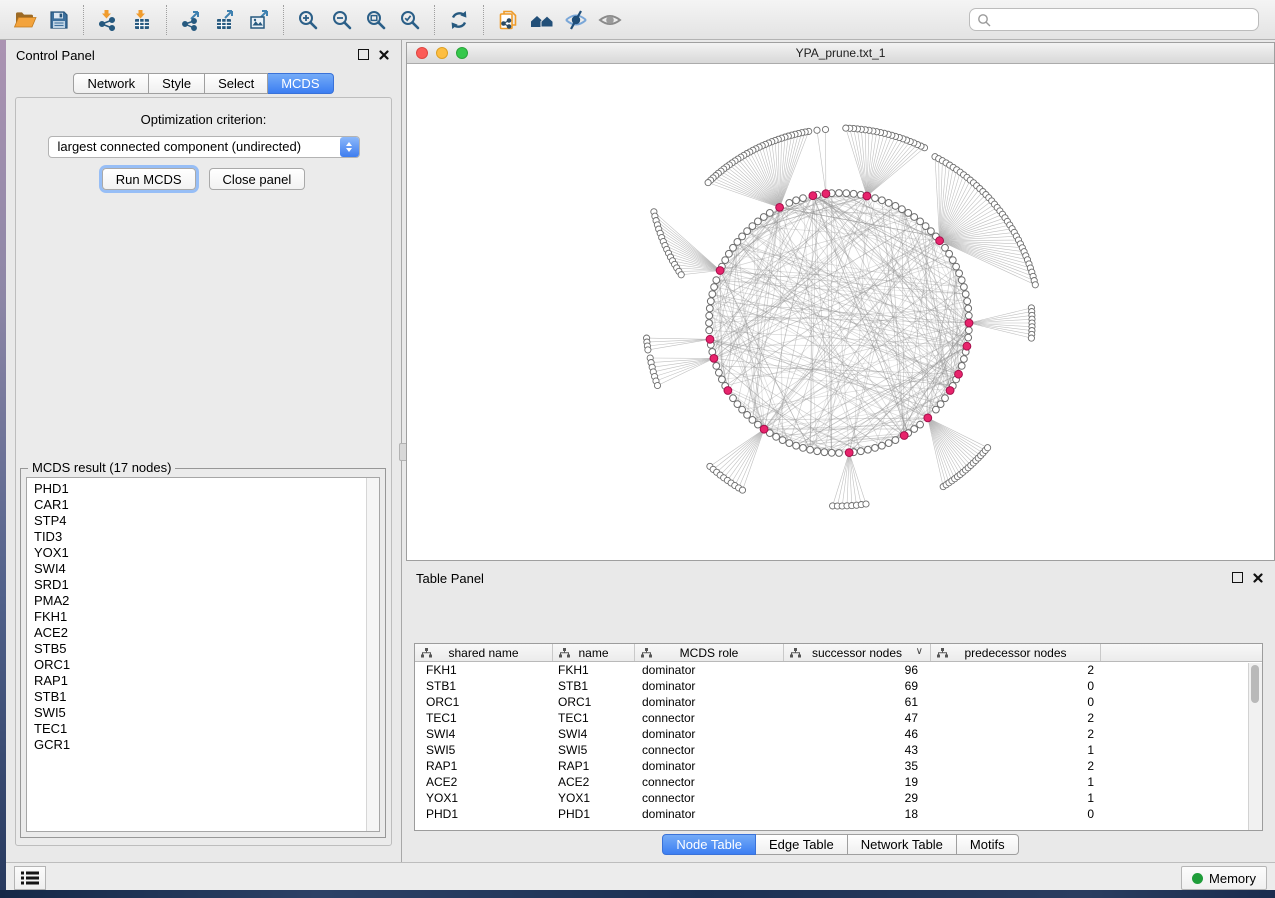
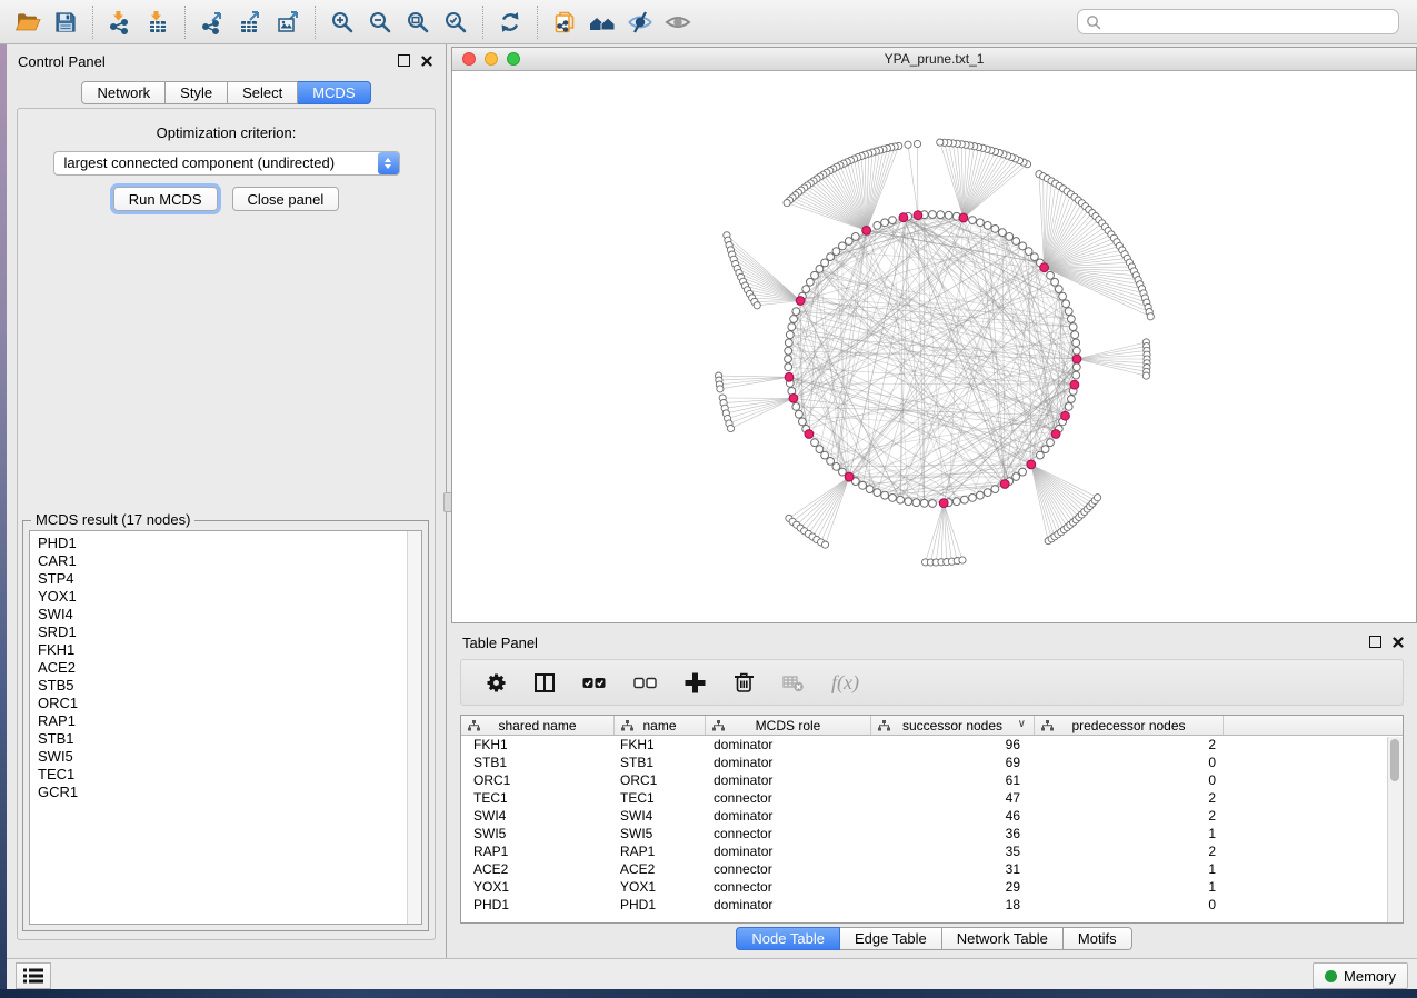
  Control Panel
  Network
  Style
  Select
  MCDS
  Optimization criterion:
  largest connected component (undirected)
  Run MCDS
  Close panel
  MCDS result (17 nodes)
  PHD1
  CAR1
  STP4
- TID3
  YOX1
  SWI4
  SRD1
- PMA2
  FKH1
  ACE2
  STB5
  ORC1
  RAP1
  STB1
  SWI5
  TEC1
  GCR1
  YPA_prune.txt_1
  Table Panel
+ f(x)
  shared name
  name
  MCDS role
  successor nodes
  ∨
  predecessor nodes
  FKH1
  FKH1
  dominator
  96
  2
  STB1
  STB1
  dominator
  69
  0
  ORC1
  ORC1
  dominator
  61
  0
  TEC1
  TEC1
  connector
  47
  2
  SWI4
  SWI4
  dominator
  46
  2
  SWI5
  SWI5
  connector
- 43
+ 36
  1
  RAP1
  RAP1
  dominator
  35
  2
  ACE2
  ACE2
  connector
- 19
+ 31
  1
  YOX1
  YOX1
  connector
  29
  1
  PHD1
  PHD1
  dominator
  18
  0
  Node Table
  Edge Table
  Network Table
  Motifs
  Memory
